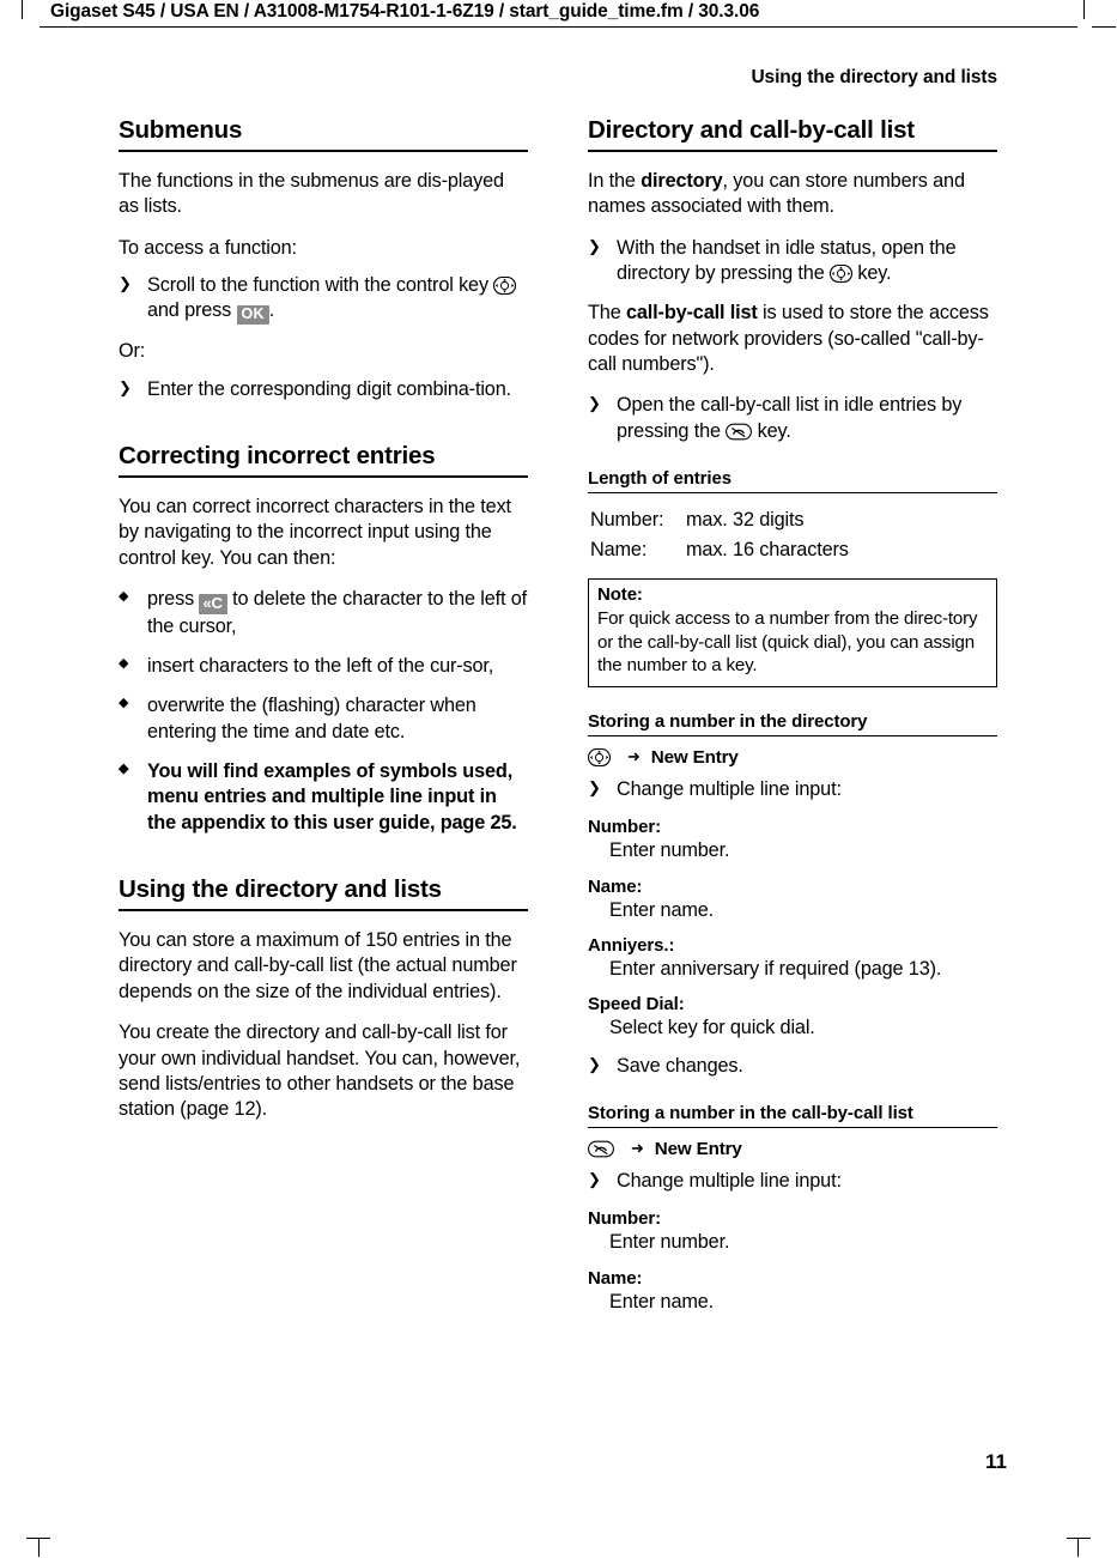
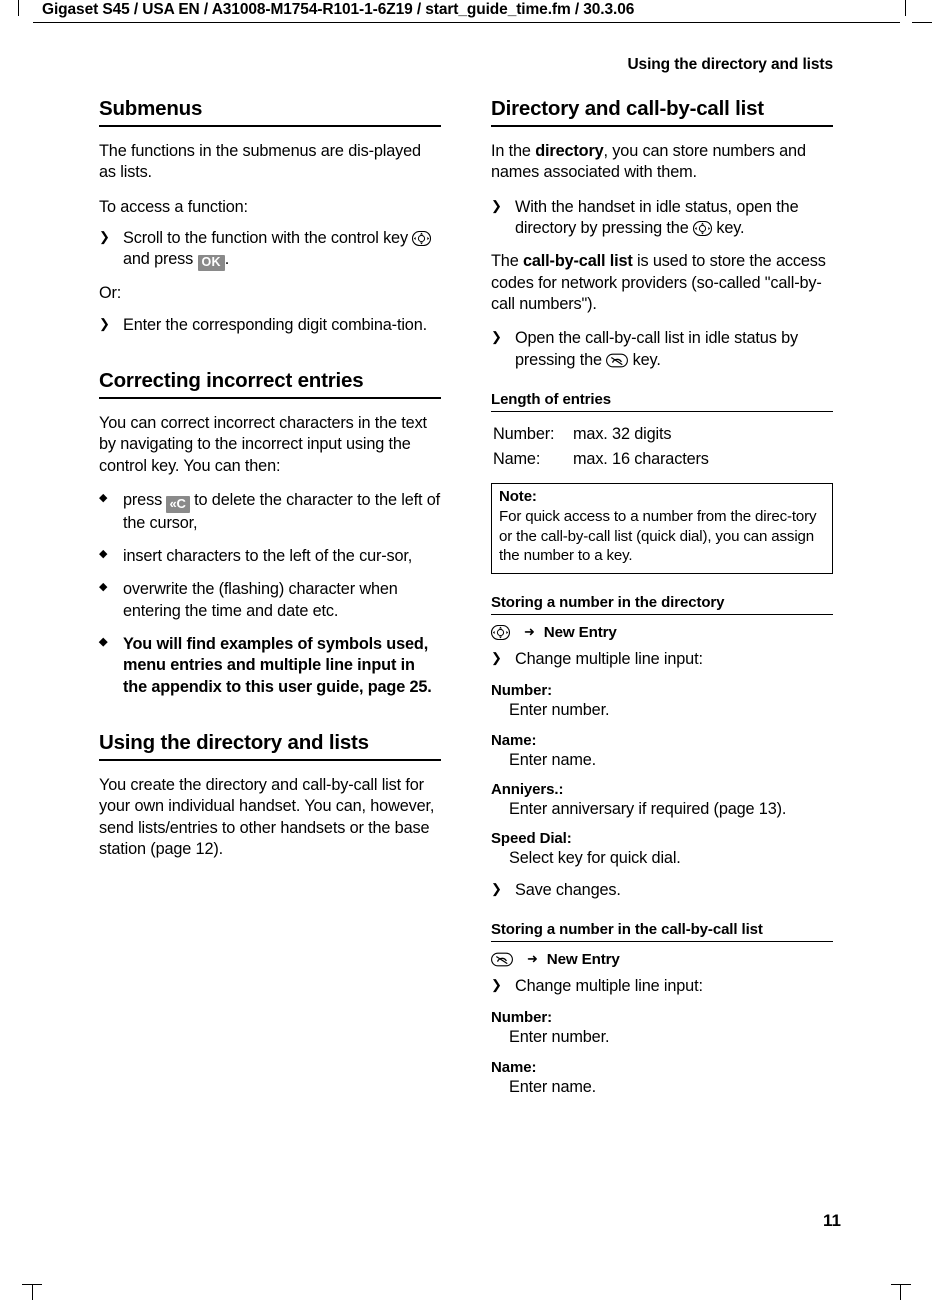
  Gigaset S45 / USA EN / A31008-M1754-R101-1-6Z19 / start_guide_time.fm / 30.3.06
  Using the directory and lists
  Submenus
  The functions in the submenus are dis-played as lists.
  To access a function:
  ❯
  Scroll to the function with the control key and press OK .
  Or:
  ❯
  Enter the corresponding digit combina-tion.
  Correcting incorrect entries
  You can correct incorrect characters in the text by navigating to the incorrect input using the control key. You can then:
  ◆
  press «C to delete the character to the left of the cursor,
  ◆
  insert characters to the left of the cur-sor,
  ◆
  overwrite the (flashing) character when entering the time and date etc.
  ◆
  You will find examples of symbols used, menu entries and multiple line input in the appendix to this user guide, page 25.
  Using the directory and lists
- You can store a maximum of 150 entries in the directory and call-by-call list (the actual number depends on the size of the individual entries).
  You create the directory and call-by-call list for your own individual handset. You can, however, send lists/entries to other handsets or the base station (page 12).
  Directory and call-by-call list
  In the directory, you can store numbers and names associated with them.
  ❯
  With the handset in idle status, open the directory by pressing the key.
  The call-by-call list is used to store the access codes for network providers (so-called "call-by-call numbers").
  ❯
- Open the call-by-call list in idle entries by pressing the key.
+ Open the call-by-call list in idle status by pressing the key.
  Length of entries
  Number:		max. 32 digits
  Name:		max. 16 characters
  Note:
  For quick access to a number from the direc-tory or the call-by-call list (quick dial), you can assign the number to a key.
  Storing a number in the directory
  ➜
  New Entry
  ❯
  Change multiple line input:
  Number:
  Enter number.
  Name:
  Enter name.
  Anniyers.:
  Enter anniversary if required (page 13).
  Speed Dial:
  Select key for quick dial.
  ❯
  Save changes.
  Storing a number in the call-by-call list
  ➜
  New Entry
  ❯
  Change multiple line input:
  Number:
  Enter number.
  Name:
  Enter name.
  11
